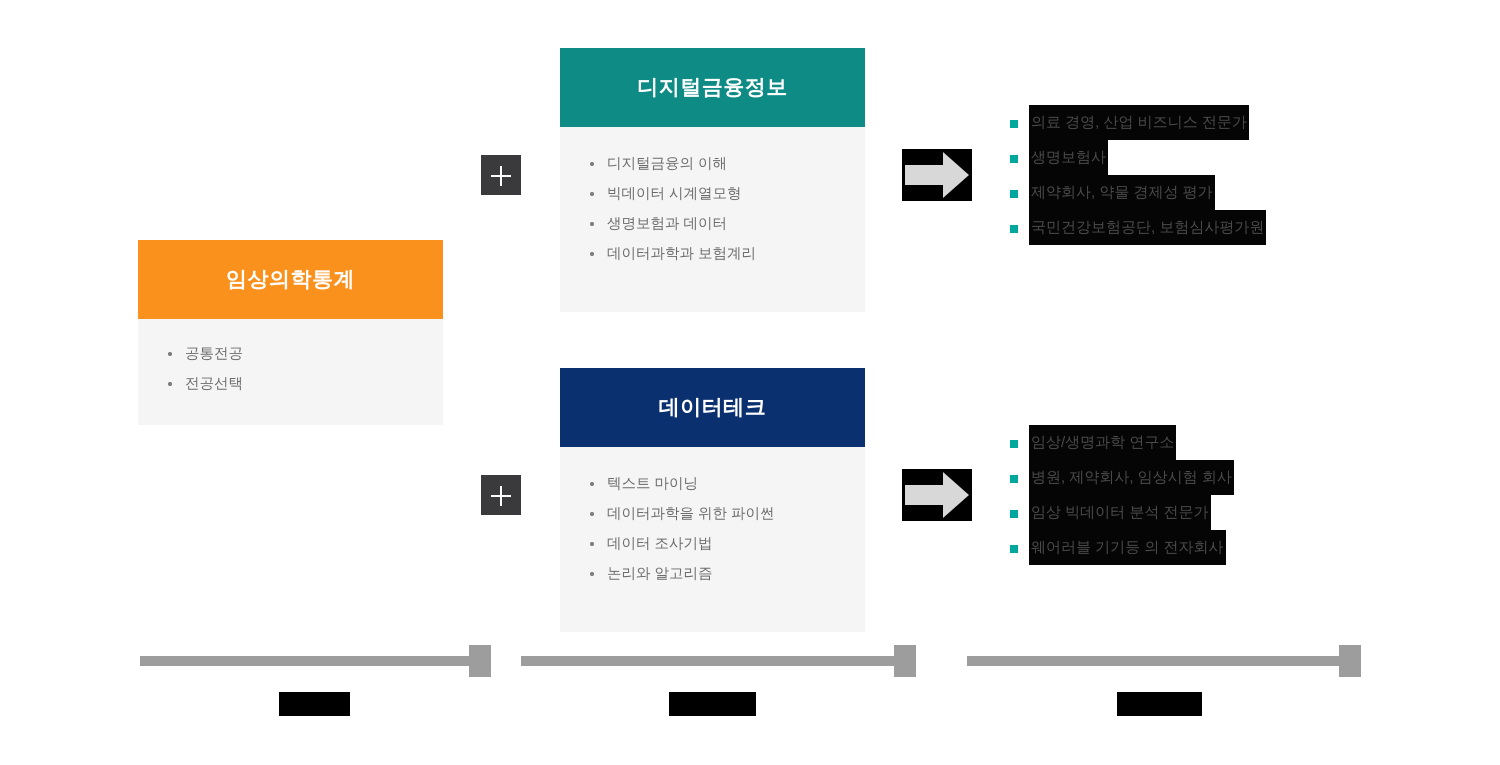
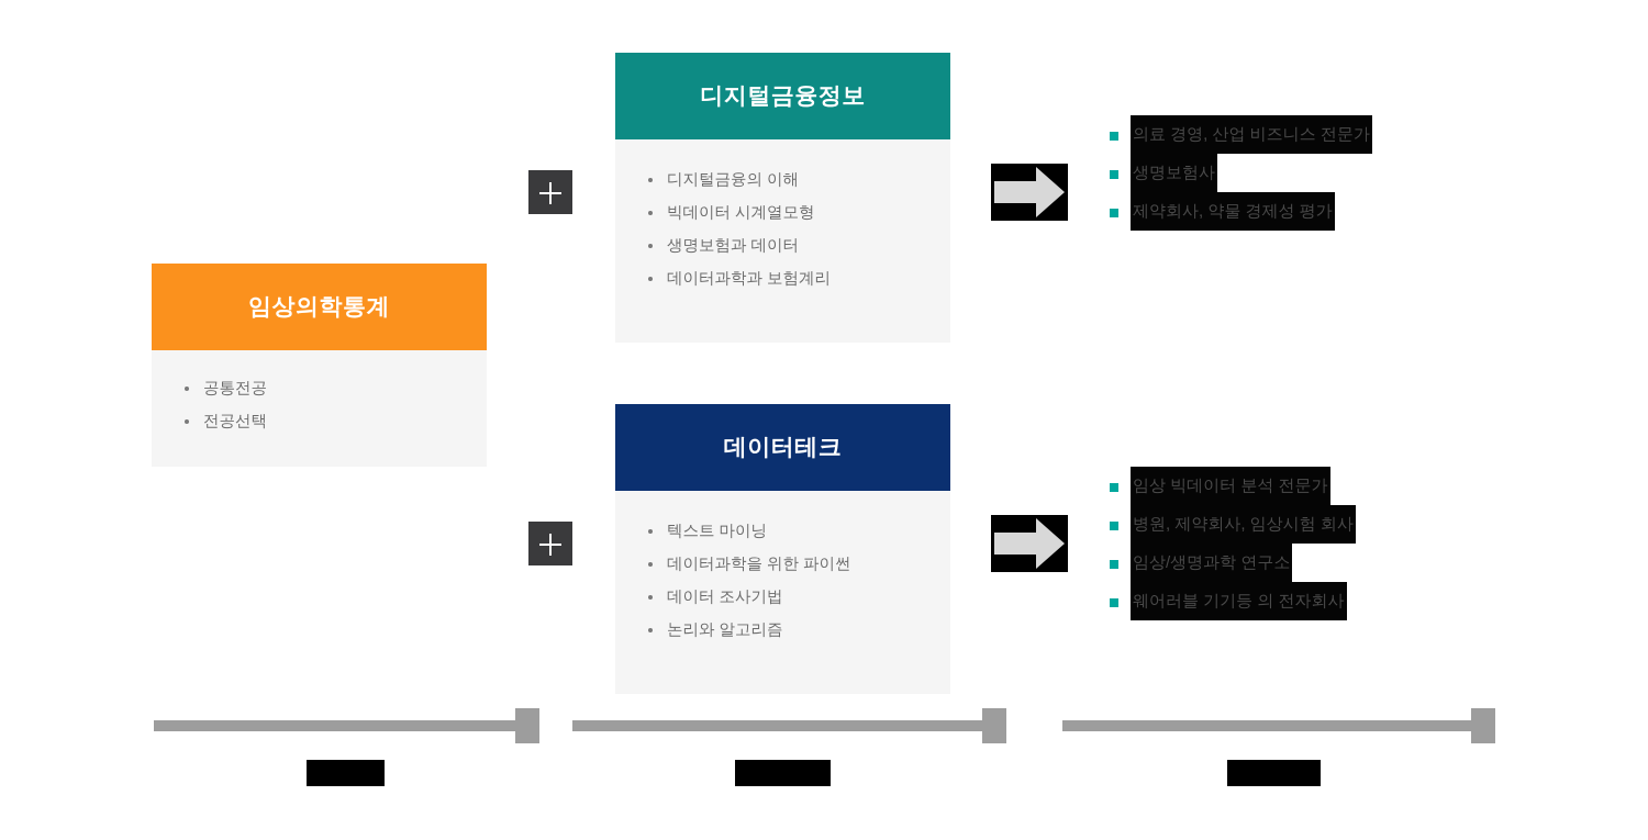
  임상의학통계
  공통전공
  전공선택
  디지털금융정보
  디지털금융의 이해
  빅데이터 시계열모형
  생명보험과 데이터
  데이터과학과 보험계리
  데이터테크
  텍스트 마이닝
  데이터과학을 위한 파이썬
  데이터 조사기법
  논리와 알고리즘
  의료 경영, 산업 비즈니스 전문가
  생명보험사
  제약회사, 약물 경제성 평가
- 국민건강보험공단, 보험심사평가원
- 임상/생명과학 연구소
+ 임상 빅데이터 분석 전문가
  병원, 제약회사, 임상시험 회사
- 임상 빅데이터 분석 전문가
+ 임상/생명과학 연구소
  웨어러블 기기등 의 전자회사
